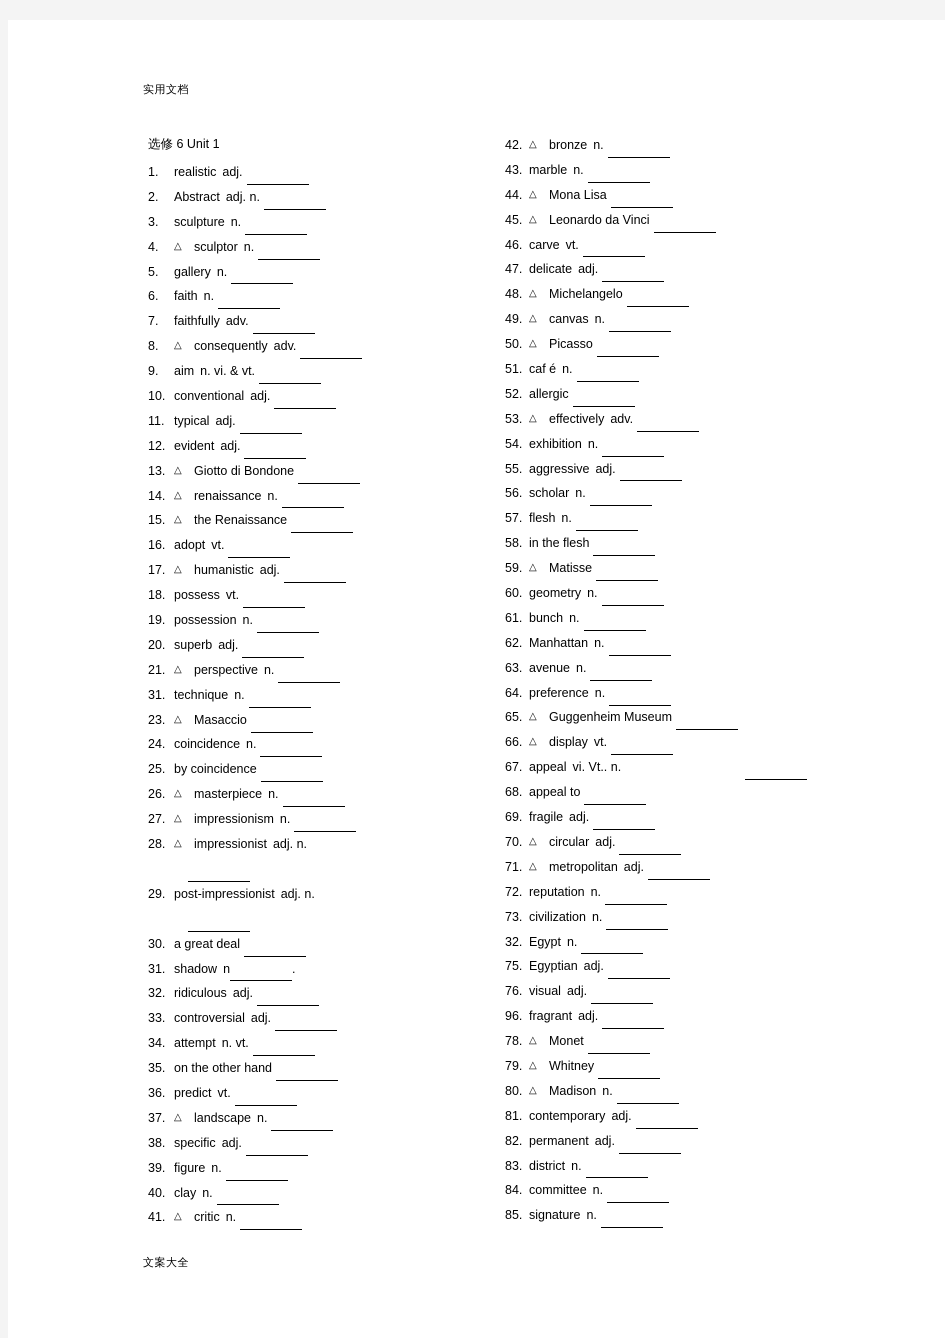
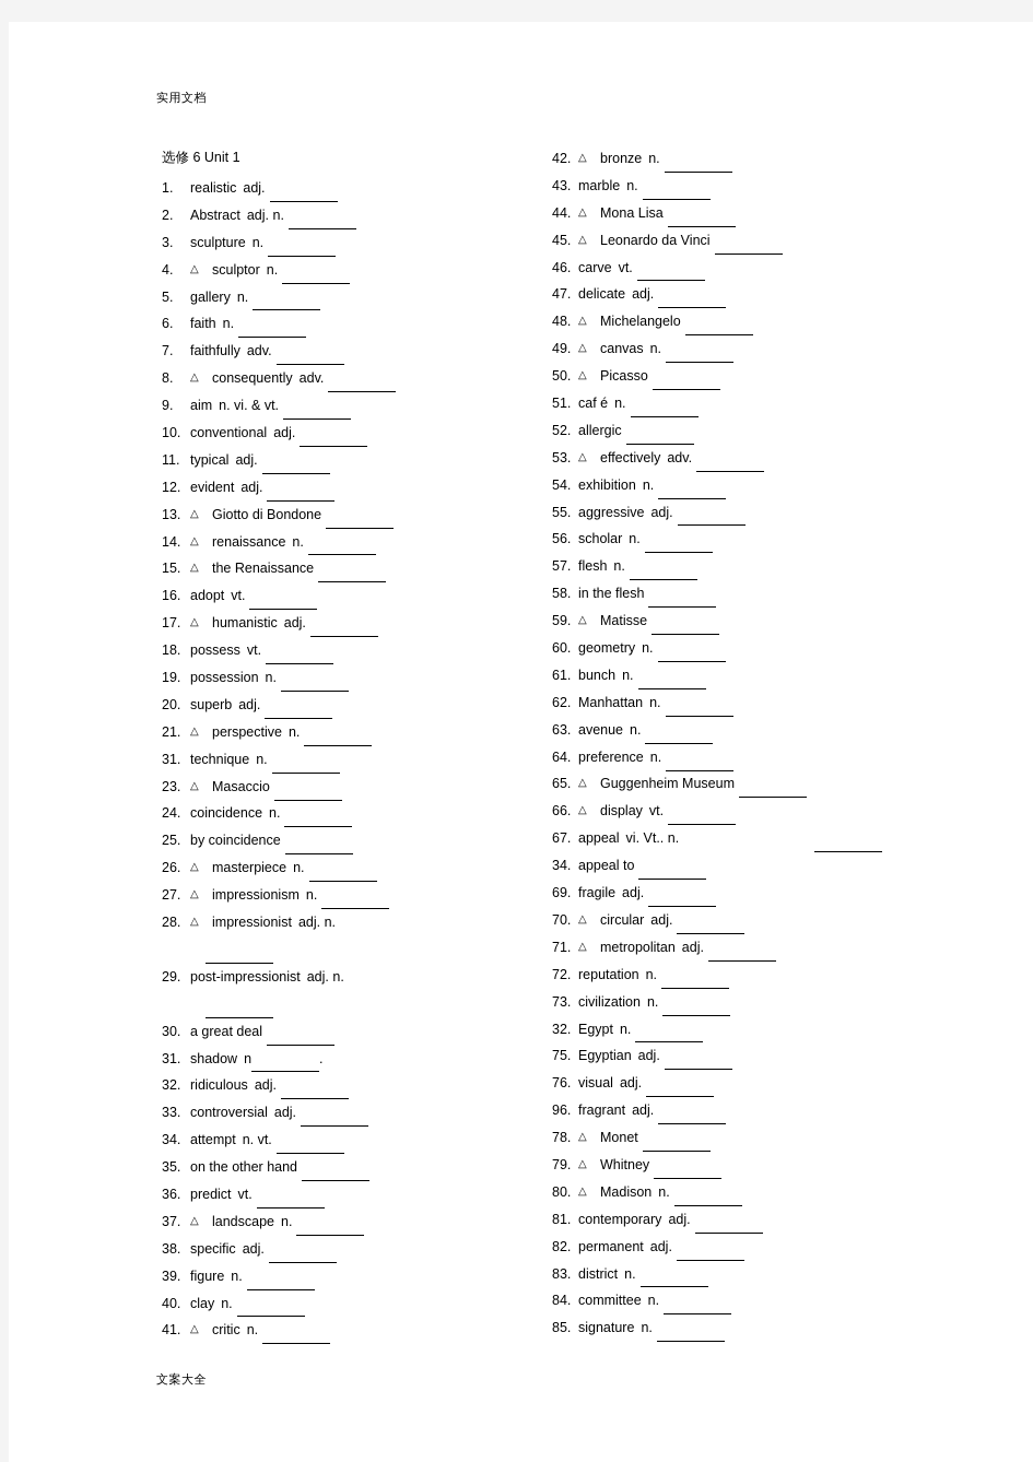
  实用文档
  选修 6 Unit 1
  1. realistic adj.
  2. Abstract adj. n.
  3. sculpture n.
  4. △ sculptor n.
  5. gallery n.
  6. faith n.
  7. faithfully adv.
  8. △ consequently adv.
  9. aim n. vi. & vt.
  10. conventional adj.
  11. typical adj.
  12. evident adj.
  13. △ Giotto di Bondone
  14. △ renaissance n.
  15. △ the Renaissance
  16. adopt vt.
  17. △ humanistic adj.
  18. possess vt.
  19. possession n.
  20. superb adj.
  21. △ perspective n.
  31. technique n.
  23. △ Masaccio
  24. coincidence n.
  25. by coincidence
  26. △ masterpiece n.
  27. △ impressionism n.
  28. △ impressionist adj. n.
  29. post-impressionist adj. n.
  30. a great deal
  31. shadow n .
  32. ridiculous adj.
  33. controversial adj.
  34. attempt n. vt.
  35. on the other hand
  36. predict vt.
  37. △ landscape n.
  38. specific adj.
  39. figure n.
  40. clay n.
  41. △ critic n.
  42. △ bronze n.
  43. marble n.
  44. △ Mona Lisa
  45. △ Leonardo da Vinci
  46. carve vt.
  47. delicate adj.
  48. △ Michelangelo
  49. △ canvas n.
  50. △ Picasso
  51. caf é n.
  52. allergic
  53. △ effectively adv.
  54. exhibition n.
  55. aggressive adj.
  56. scholar n.
  57. flesh n.
  58. in the flesh
  59. △ Matisse
  60. geometry n.
  61. bunch n.
  62. Manhattan n.
  63. avenue n.
  64. preference n.
  65. △ Guggenheim Museum
  66. △ display vt.
  67. appeal vi. Vt.. n.
- 68. appeal to
+ 34. appeal to
  69. fragile adj.
  70. △ circular adj.
  71. △ metropolitan adj.
  72. reputation n.
  73. civilization n.
  32. Egypt n.
  75. Egyptian adj.
  76. visual adj.
  96. fragrant adj.
  78. △ Monet
  79. △ Whitney
  80. △ Madison n.
  81. contemporary adj.
  82. permanent adj.
  83. district n.
  84. committee n.
  85. signature n.
  文案大全
